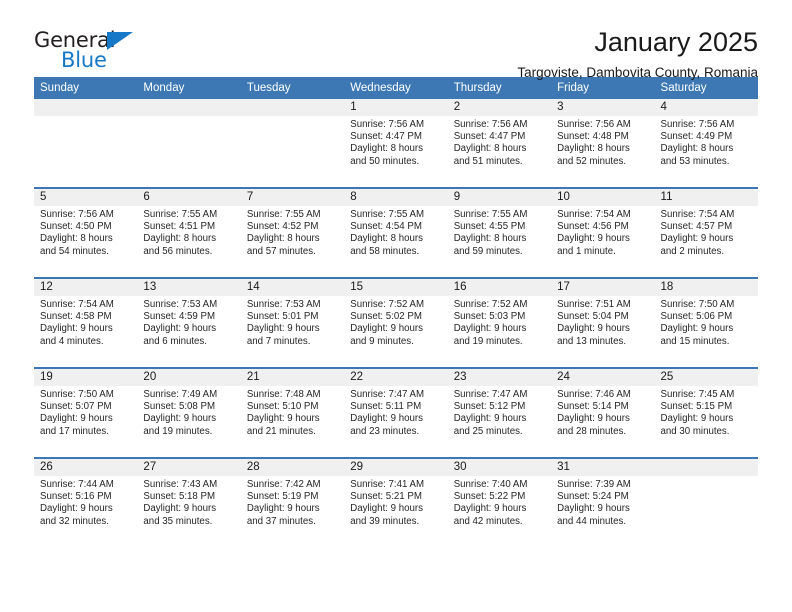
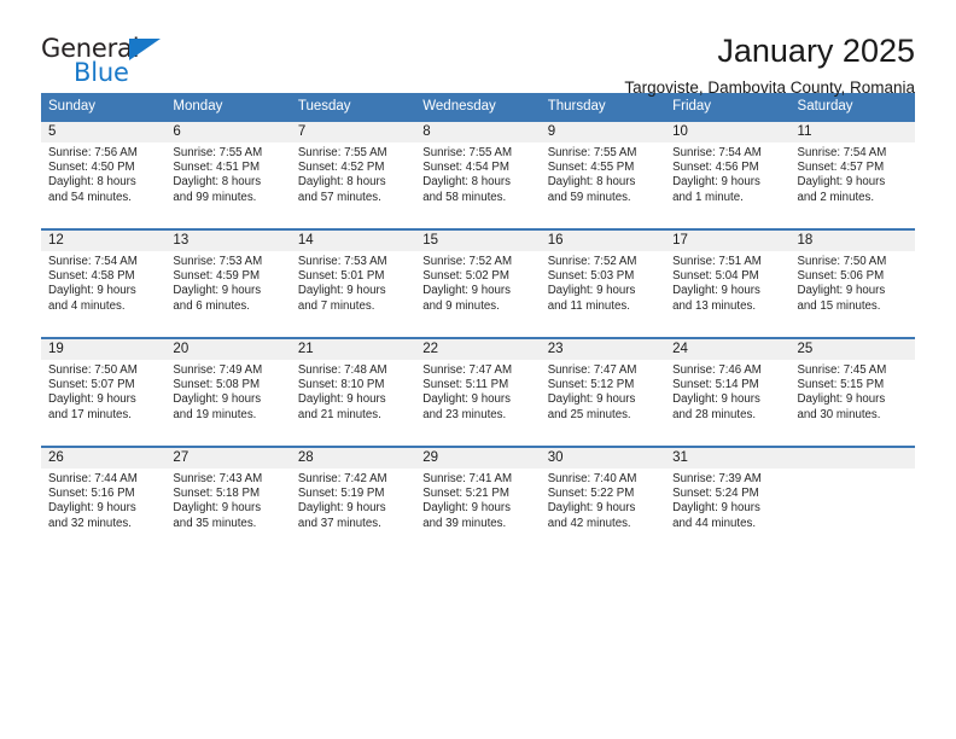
  General
  Blue
  January 2025
  Targoviste, Dambovita County, Romania
  Sunday	Monday	Tuesday	Wednesday	Thursday	Friday	Saturday
- 			1Sunrise: 7:56 AMSunset: 4:47 PMDaylight: 8 hoursand 50 minutes.	2Sunrise: 7:56 AMSunset: 4:47 PMDaylight: 8 hoursand 51 minutes.	3Sunrise: 7:56 AMSunset: 4:48 PMDaylight: 8 hoursand 52 minutes.	4Sunrise: 7:56 AMSunset: 4:49 PMDaylight: 8 hoursand 53 minutes.
- 5Sunrise: 7:56 AMSunset: 4:50 PMDaylight: 8 hoursand 54 minutes.	6Sunrise: 7:55 AMSunset: 4:51 PMDaylight: 8 hoursand 56 minutes.	7Sunrise: 7:55 AMSunset: 4:52 PMDaylight: 8 hoursand 57 minutes.	8Sunrise: 7:55 AMSunset: 4:54 PMDaylight: 8 hoursand 58 minutes.	9Sunrise: 7:55 AMSunset: 4:55 PMDaylight: 8 hoursand 59 minutes.	10Sunrise: 7:54 AMSunset: 4:56 PMDaylight: 9 hoursand 1 minute.	11Sunrise: 7:54 AMSunset: 4:57 PMDaylight: 9 hoursand 2 minutes.
+ 5Sunrise: 7:56 AMSunset: 4:50 PMDaylight: 8 hoursand 54 minutes.	6Sunrise: 7:55 AMSunset: 4:51 PMDaylight: 8 hoursand 99 minutes.	7Sunrise: 7:55 AMSunset: 4:52 PMDaylight: 8 hoursand 57 minutes.	8Sunrise: 7:55 AMSunset: 4:54 PMDaylight: 8 hoursand 58 minutes.	9Sunrise: 7:55 AMSunset: 4:55 PMDaylight: 8 hoursand 59 minutes.	10Sunrise: 7:54 AMSunset: 4:56 PMDaylight: 9 hoursand 1 minute.	11Sunrise: 7:54 AMSunset: 4:57 PMDaylight: 9 hoursand 2 minutes.
- 12Sunrise: 7:54 AMSunset: 4:58 PMDaylight: 9 hoursand 4 minutes.	13Sunrise: 7:53 AMSunset: 4:59 PMDaylight: 9 hoursand 6 minutes.	14Sunrise: 7:53 AMSunset: 5:01 PMDaylight: 9 hoursand 7 minutes.	15Sunrise: 7:52 AMSunset: 5:02 PMDaylight: 9 hoursand 9 minutes.	16Sunrise: 7:52 AMSunset: 5:03 PMDaylight: 9 hoursand 19 minutes.	17Sunrise: 7:51 AMSunset: 5:04 PMDaylight: 9 hoursand 13 minutes.	18Sunrise: 7:50 AMSunset: 5:06 PMDaylight: 9 hoursand 15 minutes.
+ 12Sunrise: 7:54 AMSunset: 4:58 PMDaylight: 9 hoursand 4 minutes.	13Sunrise: 7:53 AMSunset: 4:59 PMDaylight: 9 hoursand 6 minutes.	14Sunrise: 7:53 AMSunset: 5:01 PMDaylight: 9 hoursand 7 minutes.	15Sunrise: 7:52 AMSunset: 5:02 PMDaylight: 9 hoursand 9 minutes.	16Sunrise: 7:52 AMSunset: 5:03 PMDaylight: 9 hoursand 11 minutes.	17Sunrise: 7:51 AMSunset: 5:04 PMDaylight: 9 hoursand 13 minutes.	18Sunrise: 7:50 AMSunset: 5:06 PMDaylight: 9 hoursand 15 minutes.
- 19Sunrise: 7:50 AMSunset: 5:07 PMDaylight: 9 hoursand 17 minutes.	20Sunrise: 7:49 AMSunset: 5:08 PMDaylight: 9 hoursand 19 minutes.	21Sunrise: 7:48 AMSunset: 5:10 PMDaylight: 9 hoursand 21 minutes.	22Sunrise: 7:47 AMSunset: 5:11 PMDaylight: 9 hoursand 23 minutes.	23Sunrise: 7:47 AMSunset: 5:12 PMDaylight: 9 hoursand 25 minutes.	24Sunrise: 7:46 AMSunset: 5:14 PMDaylight: 9 hoursand 28 minutes.	25Sunrise: 7:45 AMSunset: 5:15 PMDaylight: 9 hoursand 30 minutes.
+ 19Sunrise: 7:50 AMSunset: 5:07 PMDaylight: 9 hoursand 17 minutes.	20Sunrise: 7:49 AMSunset: 5:08 PMDaylight: 9 hoursand 19 minutes.	21Sunrise: 7:48 AMSunset: 8:10 PMDaylight: 9 hoursand 21 minutes.	22Sunrise: 7:47 AMSunset: 5:11 PMDaylight: 9 hoursand 23 minutes.	23Sunrise: 7:47 AMSunset: 5:12 PMDaylight: 9 hoursand 25 minutes.	24Sunrise: 7:46 AMSunset: 5:14 PMDaylight: 9 hoursand 28 minutes.	25Sunrise: 7:45 AMSunset: 5:15 PMDaylight: 9 hoursand 30 minutes.
  26Sunrise: 7:44 AMSunset: 5:16 PMDaylight: 9 hoursand 32 minutes.	27Sunrise: 7:43 AMSunset: 5:18 PMDaylight: 9 hoursand 35 minutes.	28Sunrise: 7:42 AMSunset: 5:19 PMDaylight: 9 hoursand 37 minutes.	29Sunrise: 7:41 AMSunset: 5:21 PMDaylight: 9 hoursand 39 minutes.	30Sunrise: 7:40 AMSunset: 5:22 PMDaylight: 9 hoursand 42 minutes.	31Sunrise: 7:39 AMSunset: 5:24 PMDaylight: 9 hoursand 44 minutes.
